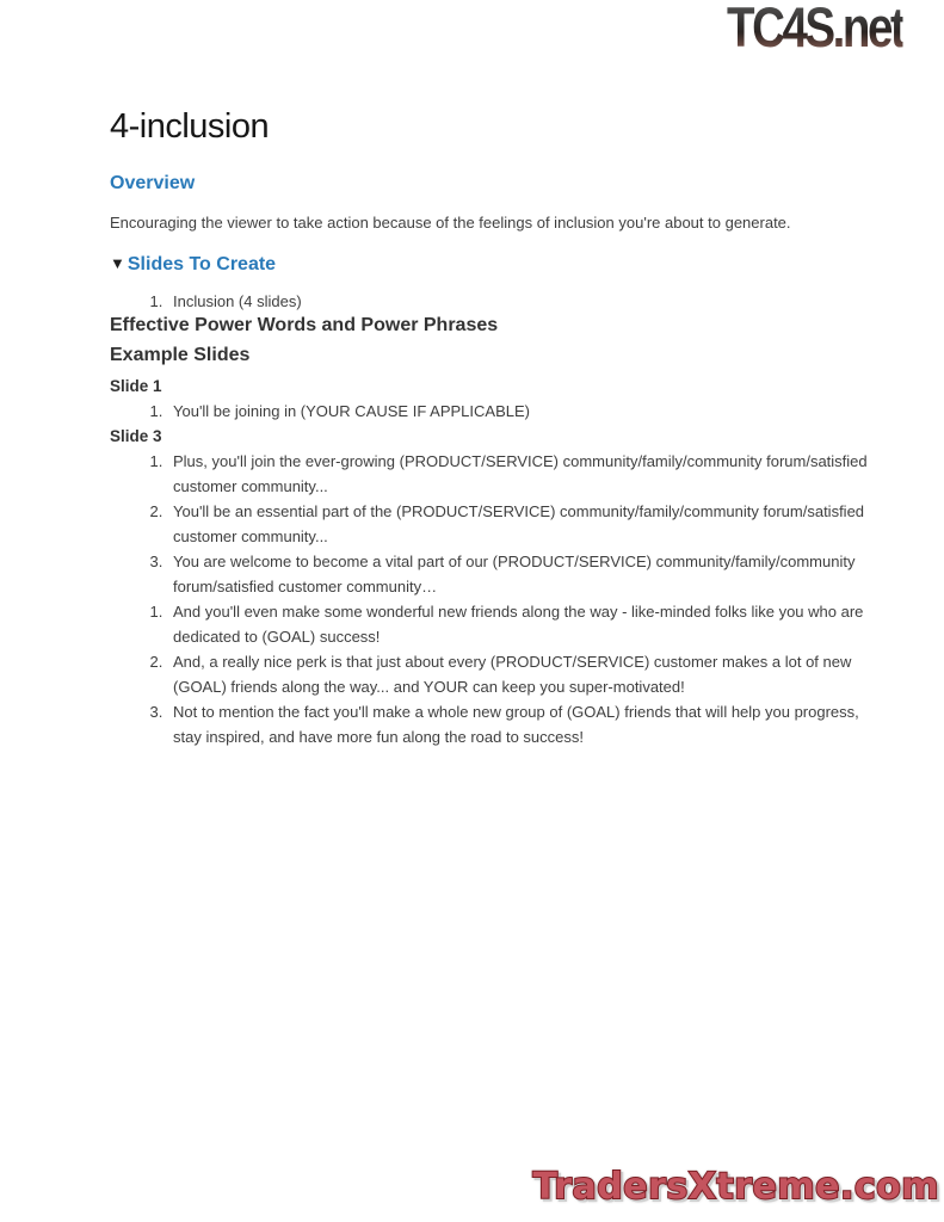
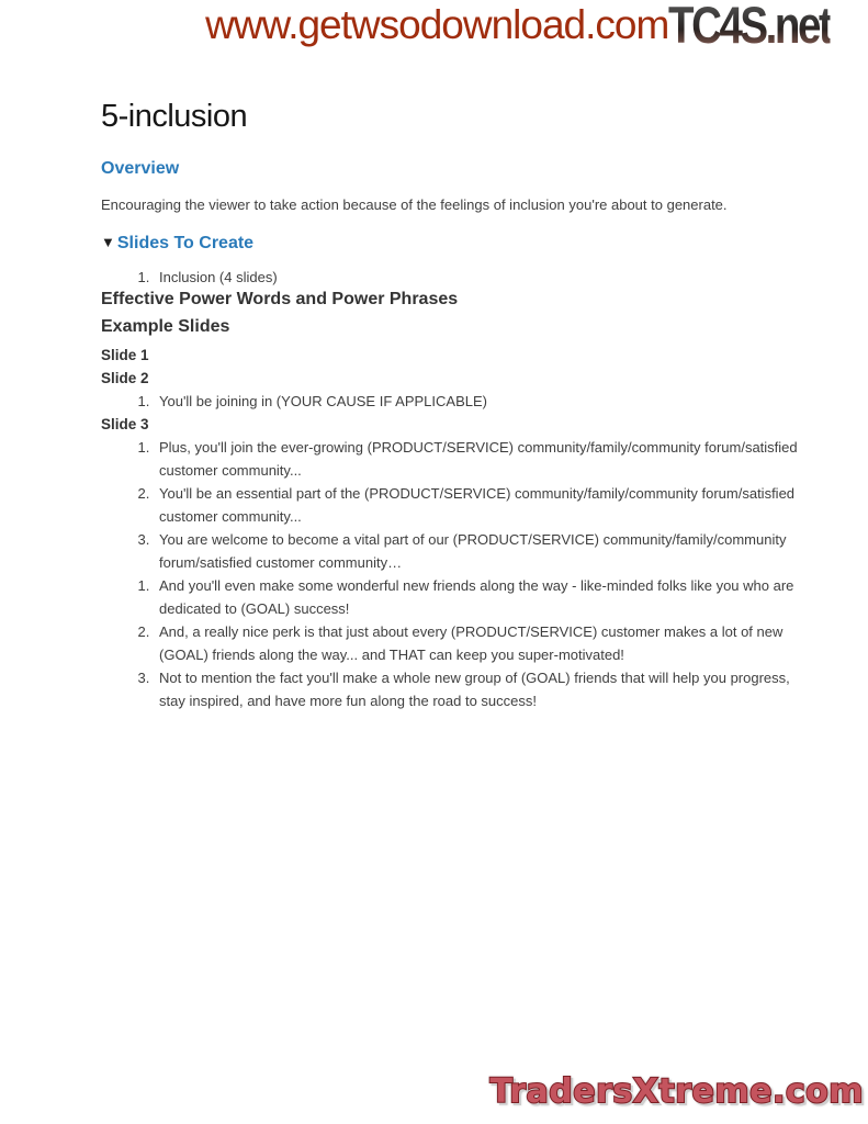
+ www.getwsodownload.com
  TC4S.net
- 4-inclusion
+ 5-inclusion
  Overview
  Encouraging the viewer to take action because of the feelings of inclusion you're about to generate.
  ▼ Slides To Create
  Inclusion (4 slides)
  Effective Power Words and Power Phrases
  Example Slides
  Slide 1
+ Slide 2
  You'll be joining in (YOUR CAUSE IF APPLICABLE)
  Slide 3
  Plus, you'll join the ever-growing (PRODUCT/SERVICE) community/family/community forum/satisfied customer community...
  You'll be an essential part of the (PRODUCT/SERVICE) community/family/community forum/satisfied customer community...
  You are welcome to become a vital part of our (PRODUCT/SERVICE) community/family/community forum/satisfied customer community…
  And you'll even make some wonderful new friends along the way - like-minded folks like you who are dedicated to (GOAL) success!
- And, a really nice perk is that just about every (PRODUCT/SERVICE) customer makes a lot of new (GOAL) friends along the way... and YOUR can keep you super-motivated!
+ And, a really nice perk is that just about every (PRODUCT/SERVICE) customer makes a lot of new (GOAL) friends along the way... and THAT can keep you super-motivated!
  Not to mention the fact you'll make a whole new group of (GOAL) friends that will help you progress, stay inspired, and have more fun along the road to success!
  TradersXtreme.com
